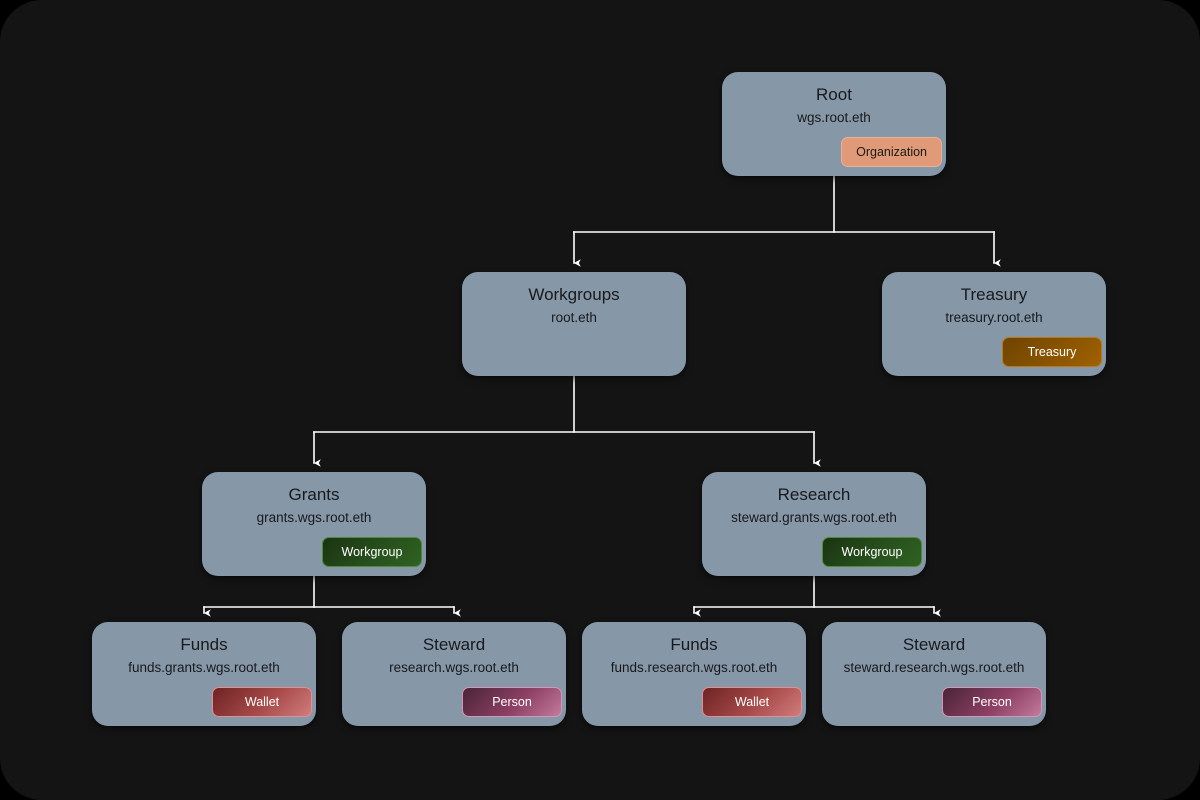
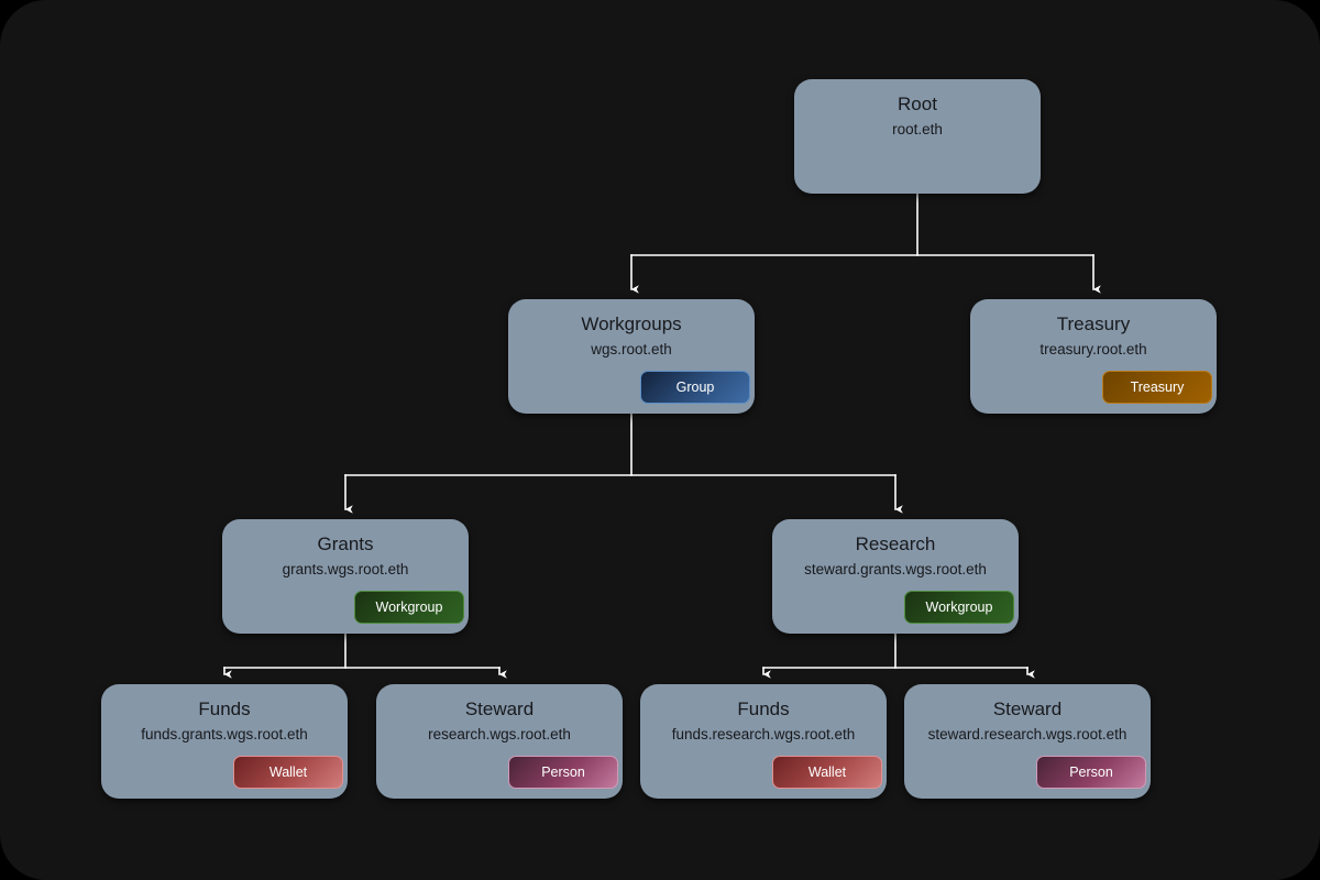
  Root
- wgs.root.eth
+ root.eth
- Organization
  Workgroups
- root.eth
+ wgs.root.eth
+ Group
  Treasury
  treasury.root.eth
  Treasury
  Grants
  grants.wgs.root.eth
  Workgroup
  Research
  steward.grants.wgs.root.eth
  Workgroup
  Funds
  funds.grants.wgs.root.eth
  Wallet
  Steward
  research.wgs.root.eth
  Person
  Funds
  funds.research.wgs.root.eth
  Wallet
  Steward
  steward.research.wgs.root.eth
  Person
